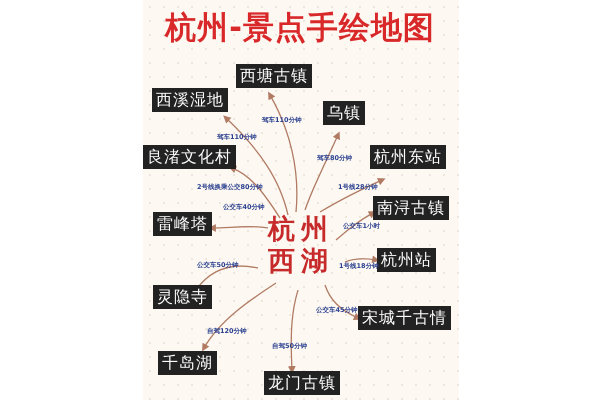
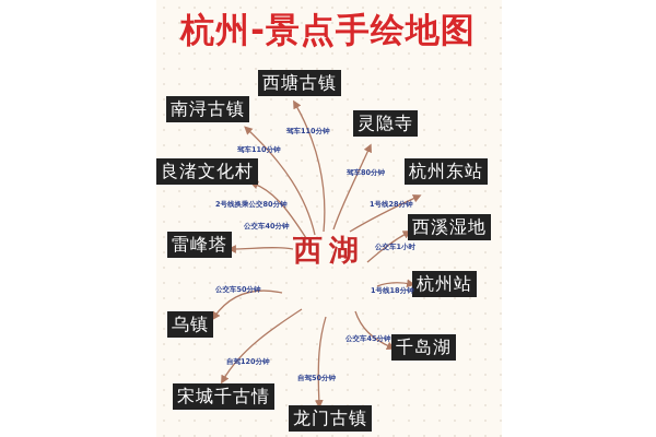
  杭州-景点手绘地图
- 杭州
  西湖
  西塘古镇
  驾车110分钟
- 西溪湿地
+ 南浔古镇
  驾车110分钟
- 乌镇
+ 灵隐寺
  驾车80分钟
  良渚文化村
  2号线换乘公交80分钟
  杭州东站
  1号线28分钟
  雷峰塔
  公交车40分钟
- 南浔古镇
+ 西溪湿地
  公交车1小时
  杭州站
  1号线18分钟
- 灵隐寺
+ 乌镇
  公交车50分钟
- 宋城千古情
+ 千岛湖
  公交车45分钟
- 千岛湖
+ 宋城千古情
  自驾120分钟
  龙门古镇
  自驾50分钟
